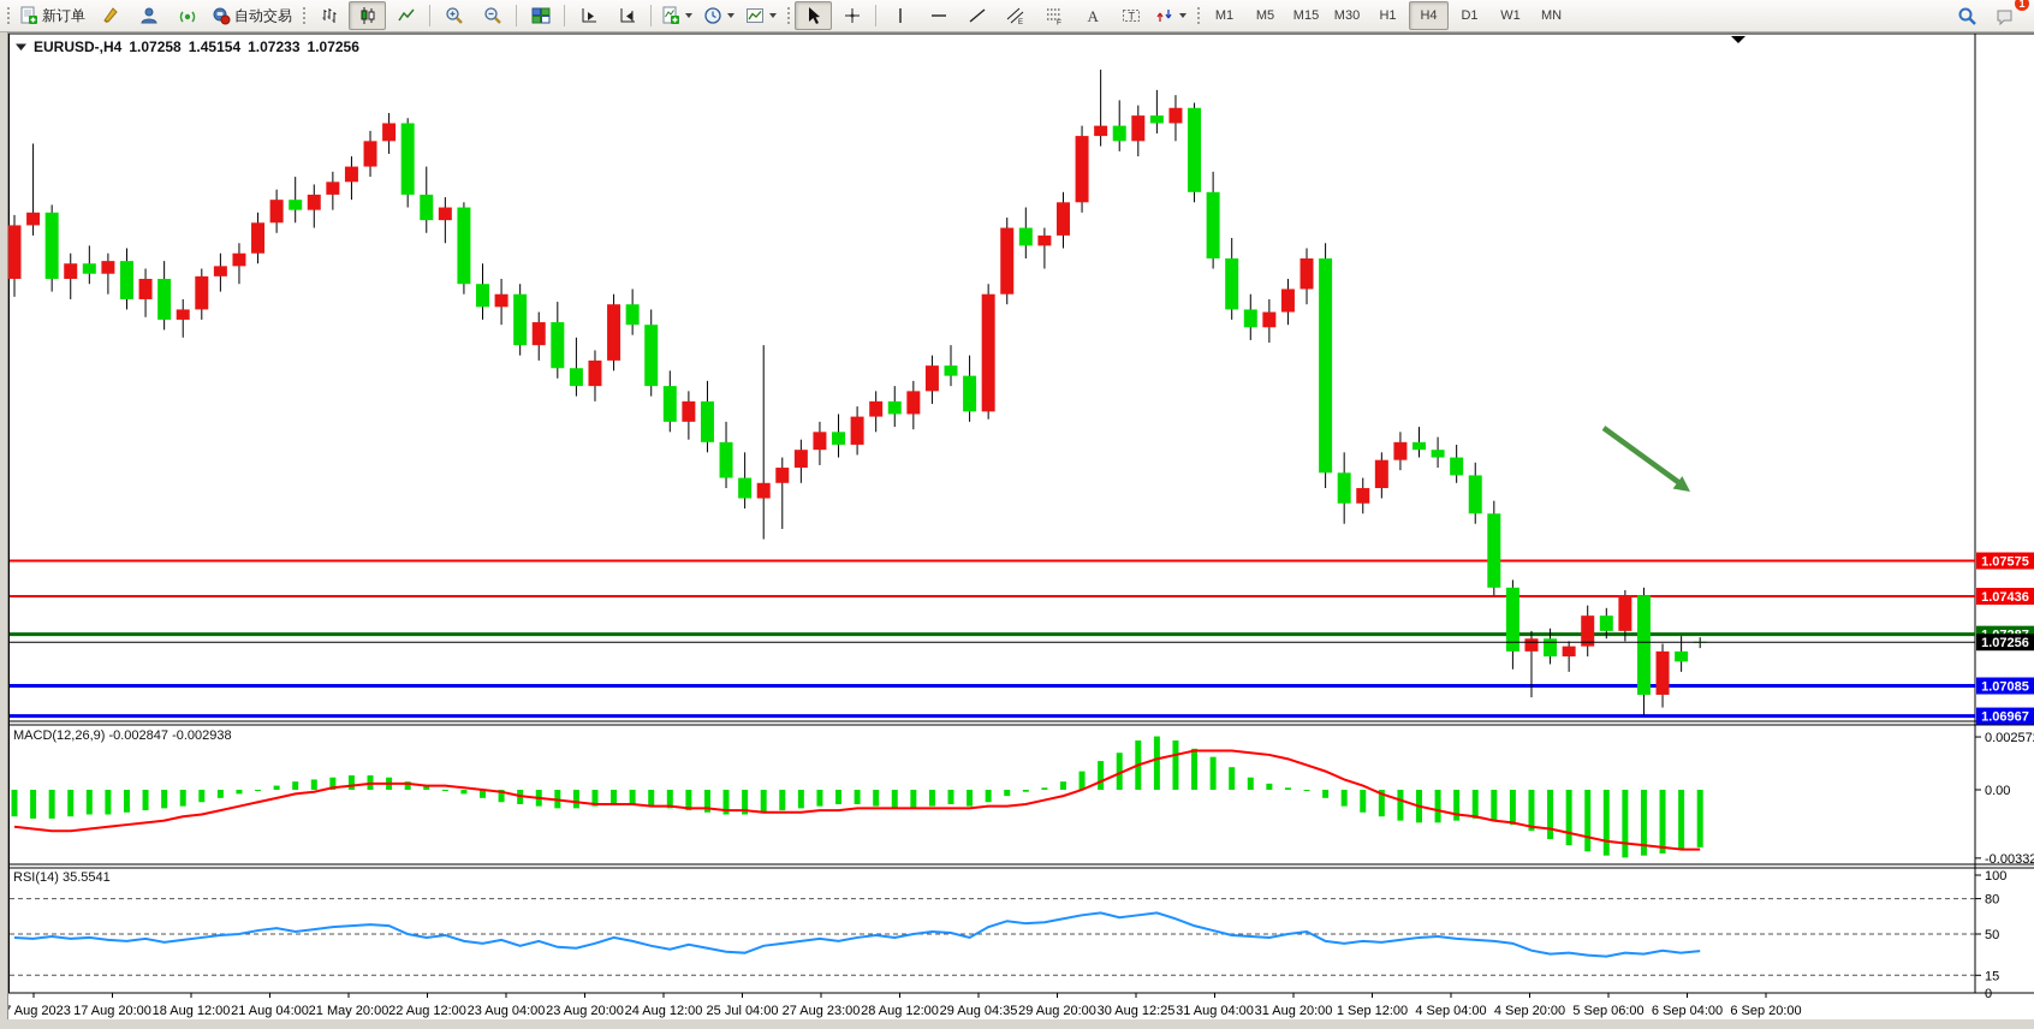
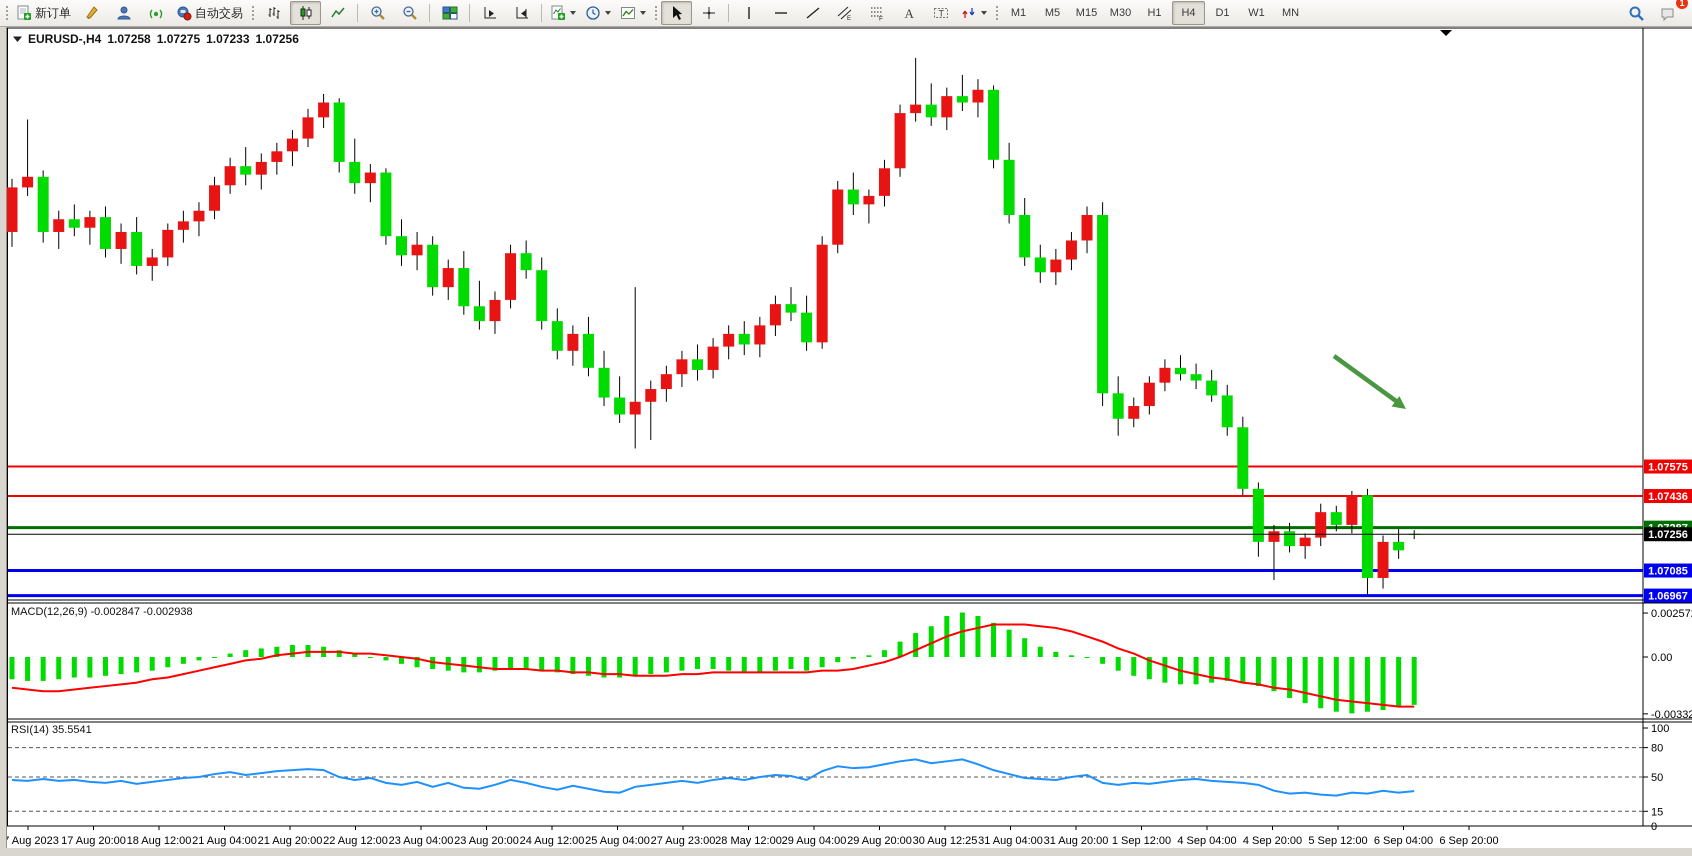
  新订单
  自动交易
  A
  T
  M1
  M5
  M15
  M30
  H1
  H4
  D1
  W1
  MN
  1
  1.07575
  1.07436
  1.07085
  1.06967
  1.07256
  0.00257
  0.00
  -0.00332
  100
  80
  50
  15
  0
  Aug 2023
  17 Aug 20:00
  18 Aug 12:00
  21 Aug 04:00
- 21 May 20:00
+ 21 Aug 20:00
  22 Aug 12:00
  23 Aug 04:00
  23 Aug 20:00
  24 Aug 12:00
- 25 Jul 04:00
+ 25 Aug 04:00
  27 Aug 23:00
- 28 Aug 12:00
+ 28 May 12:00
- 29 Aug 04:35
+ 29 Aug 04:00
  29 Aug 20:00
  30 Aug 12:25
  31 Aug 04:00
  31 Aug 20:00
  1 Sep 12:00
  4 Sep 04:00
  4 Sep 20:00
- 5 Sep 06:00
+ 5 Sep 12:00
  6 Sep 04:00
  6 Sep 20:00
  EURUSD-,H4
  1.07258
- 1.45154
+ 1.07275
  1.07233
  1.07256
  MACD(12,26,9) -0.002847 -0.002938
  RSI(14) 35.5541
